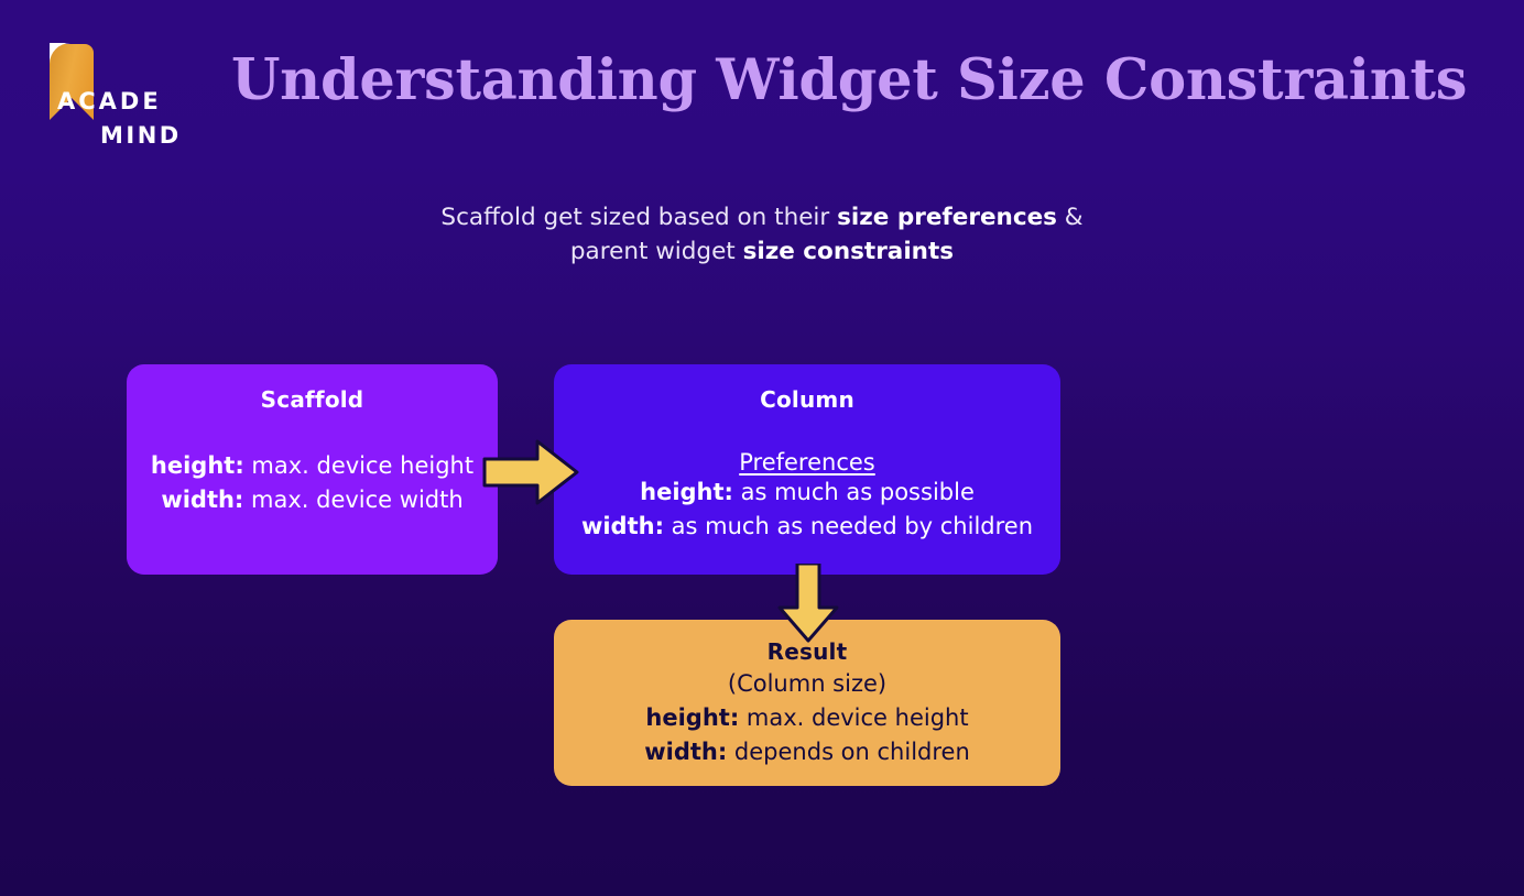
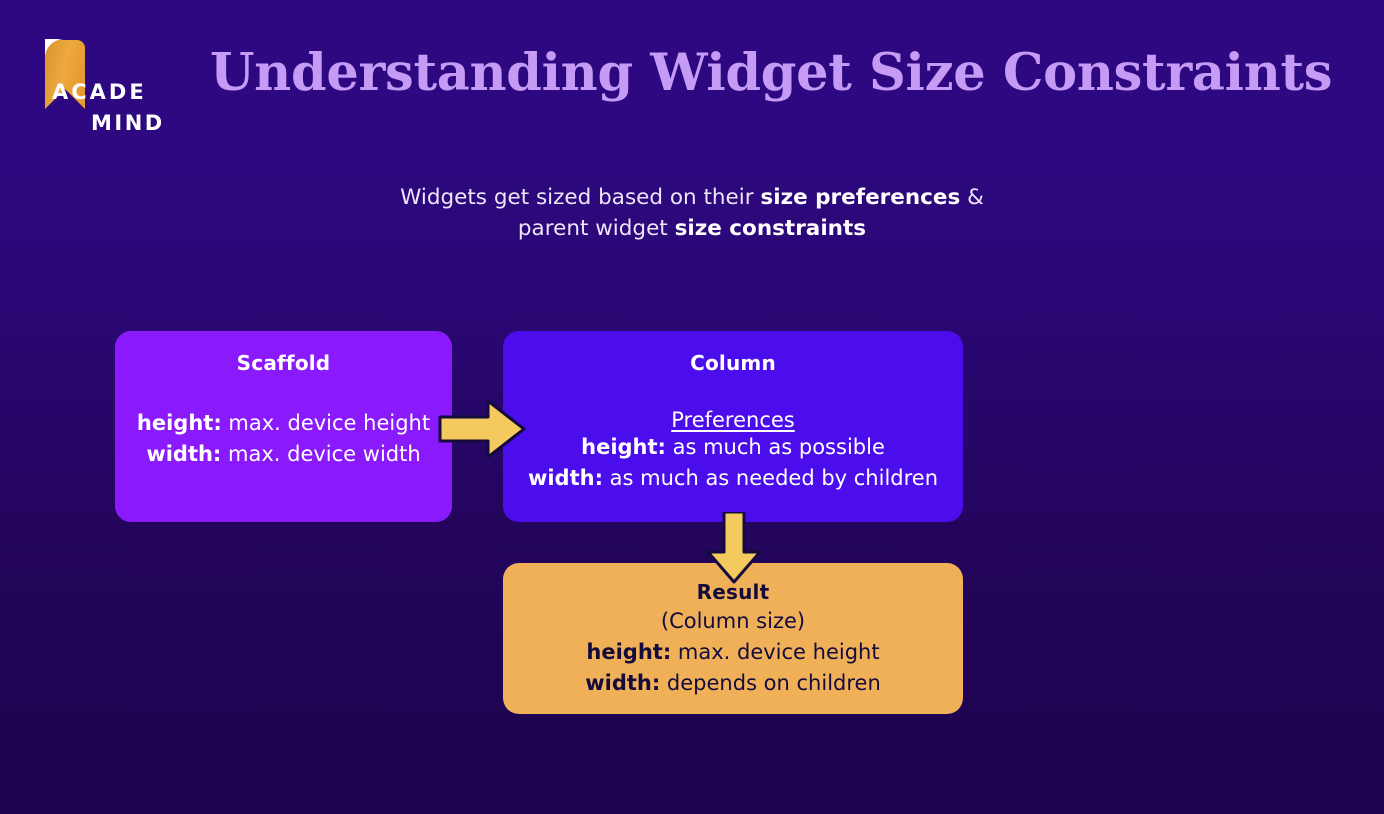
  ACADE
  MIND
  Understanding Widget Size Constraints
- Scaffold get sized based on their size preferences & parent widget size constraints
+ Widgets get sized based on their size preferences & parent widget size constraints
  Scaffold
  height: max. device height
  width: max. device width
  Column
  Preferences
  height: as much as possible
  width: as much as needed by children
  Result
  (Column size)
  height: max. device height
  width: depends on children
